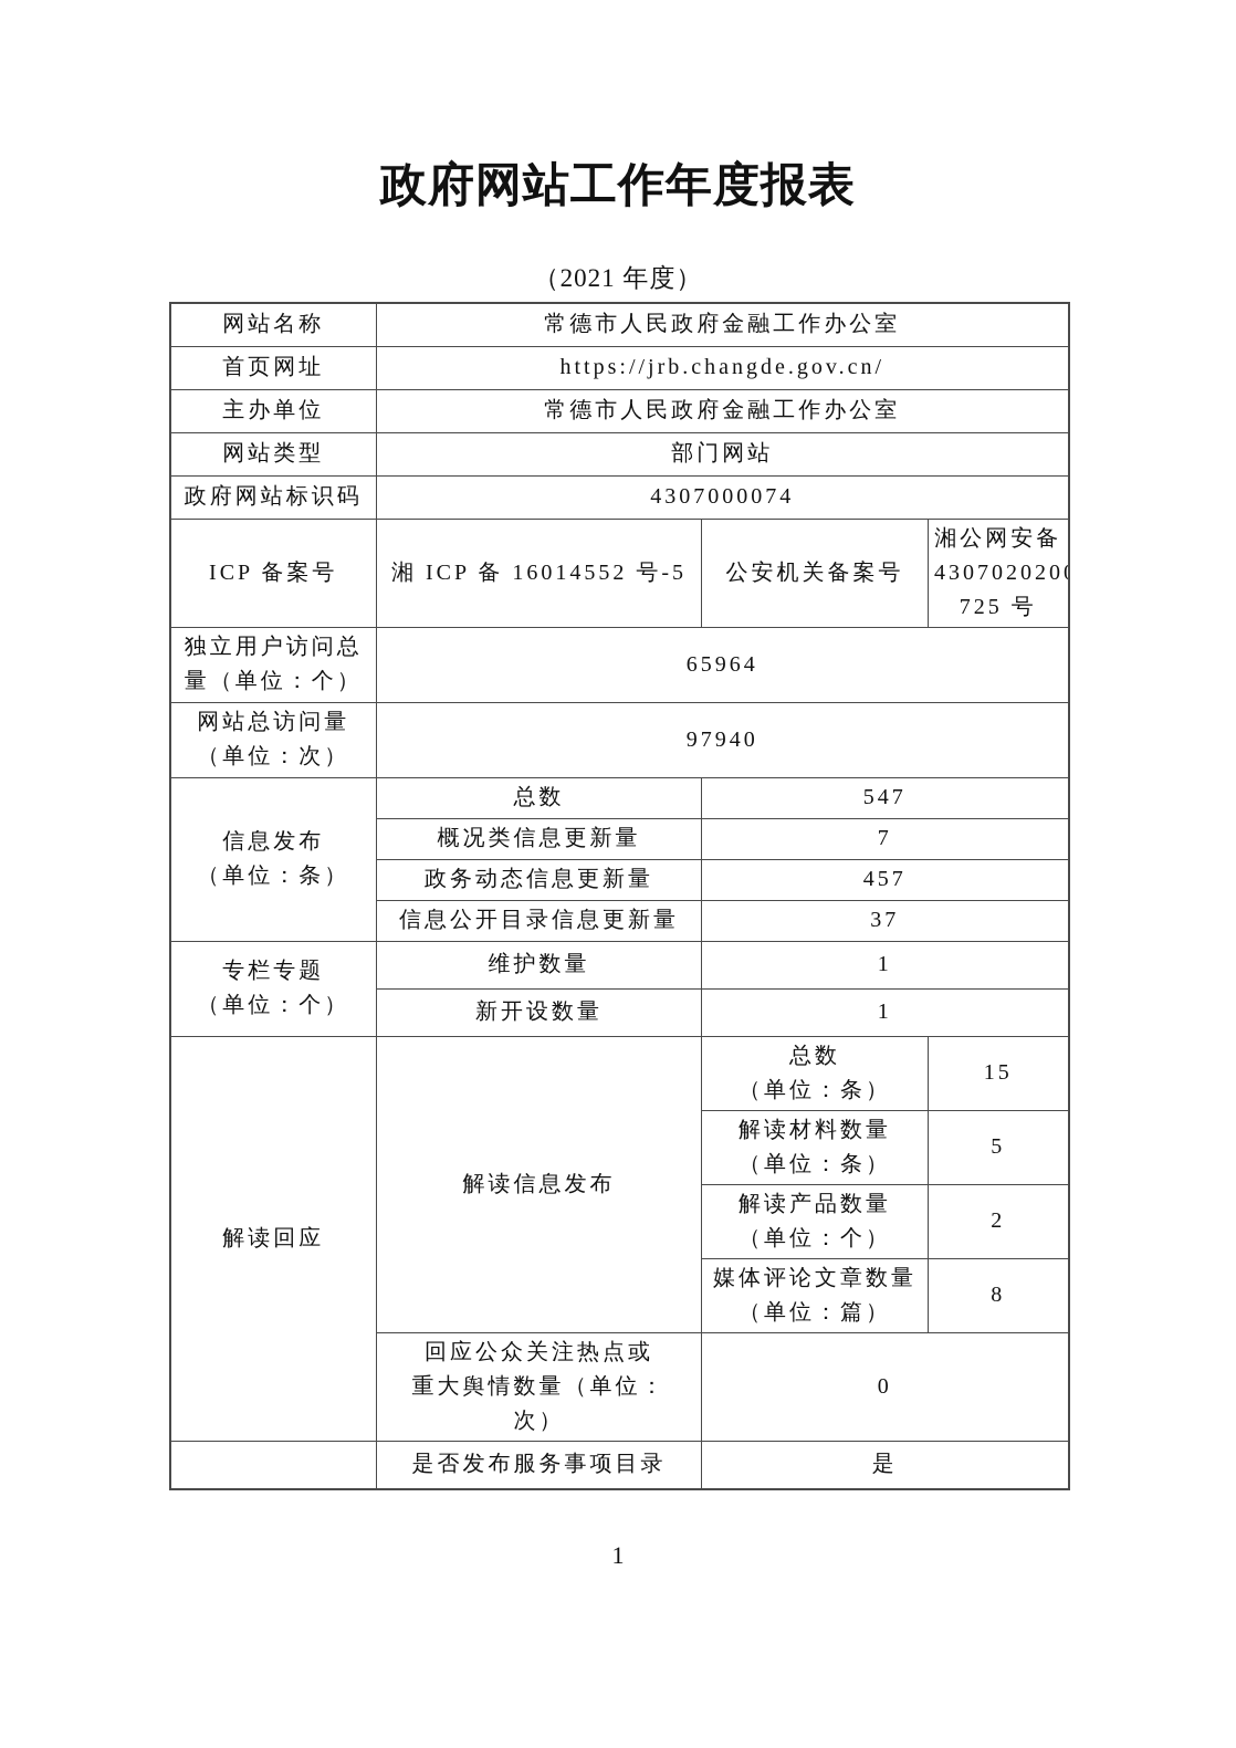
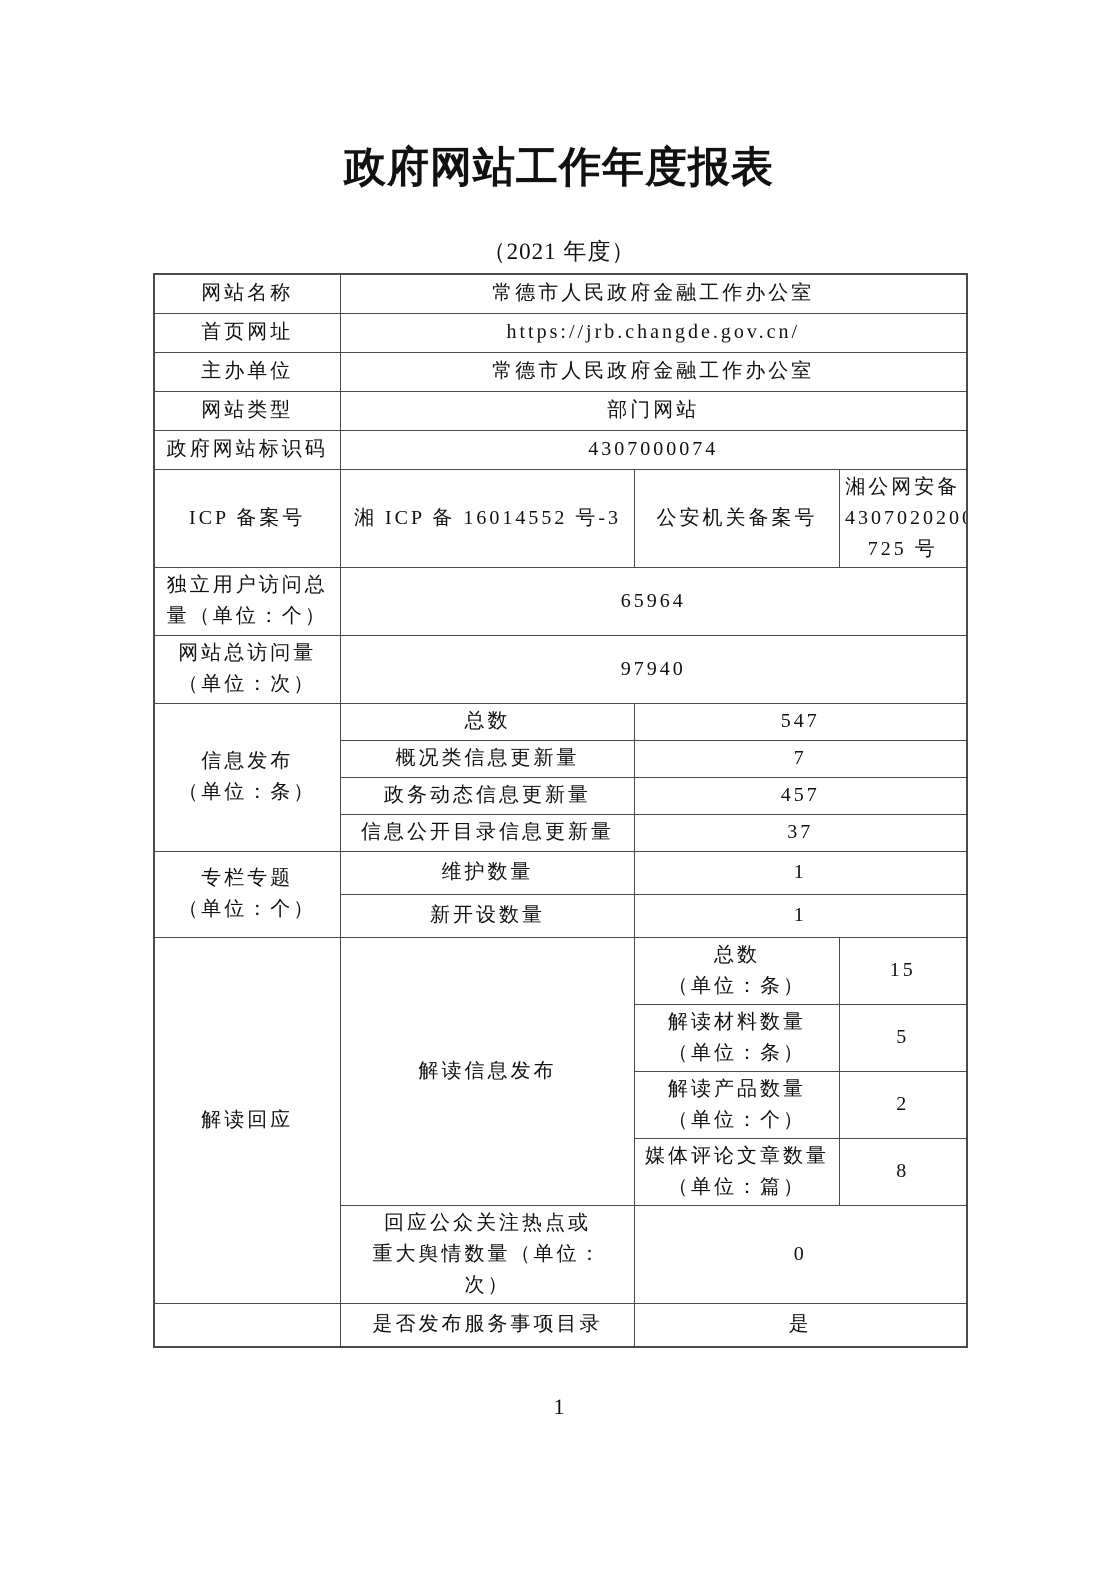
  政府网站工作年度报表
  （2021 年度）
  网站名称	常德市人民政府金融工作办公室
  首页网址	https://jrb.changde.gov.cn/
  主办单位	常德市人民政府金融工作办公室
  网站类型	部门网站
  政府网站标识码	4307000074
- ICP 备案号	湘 ICP 备 16014552 号-5	公安机关备案号	湘公网安备 430702020 725 号
+ ICP 备案号	湘 ICP 备 16014552 号-3	公安机关备案号	湘公网安备 430702020 725 号
  独立用户访问总 量（单位：个）	65964
  网站总访问量 （单位：次）	97940
  信息发布 （单位：条）	总数	547
  概况类信息更新量	7
  政务动态信息更新量	457
  信息公开目录信息更新量	37
  专栏专题 （单位：个）	维护数量	1
  新开设数量	1
  解读回应	解读信息发布	总数 （单位：条）	15
  解读材料数量 （单位：条）	5
  解读产品数量 （单位：个）	2
  媒体评论文章数量 （单位：篇）	8
  回应公众关注热点或 重大舆情数量（单位： 次）	0
  	是否发布服务事项目录	是
  1
